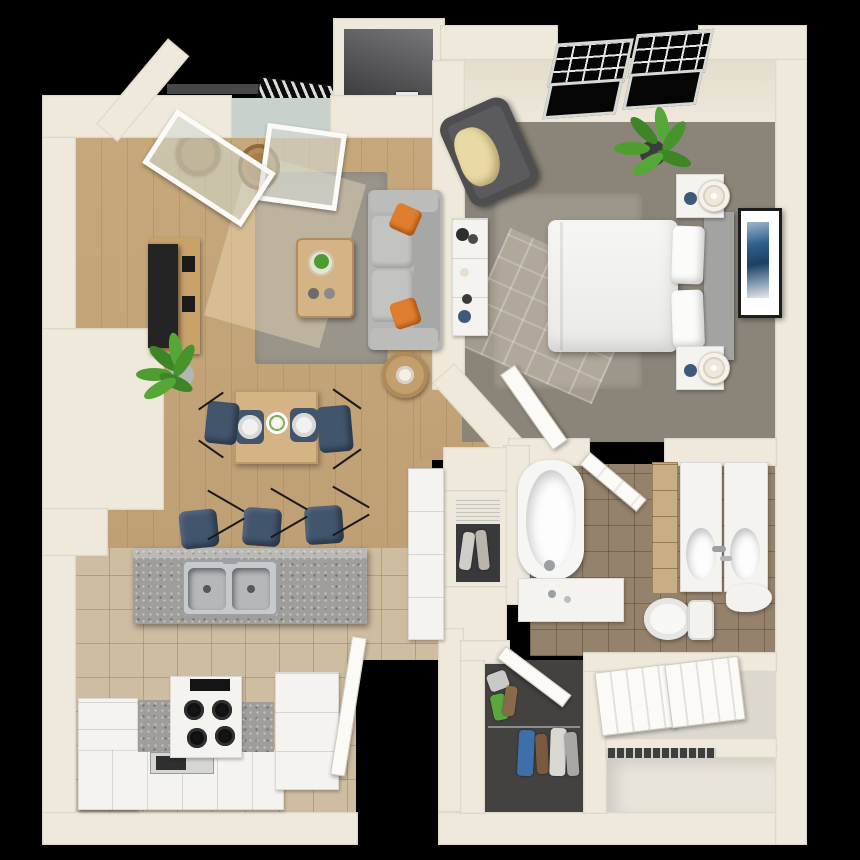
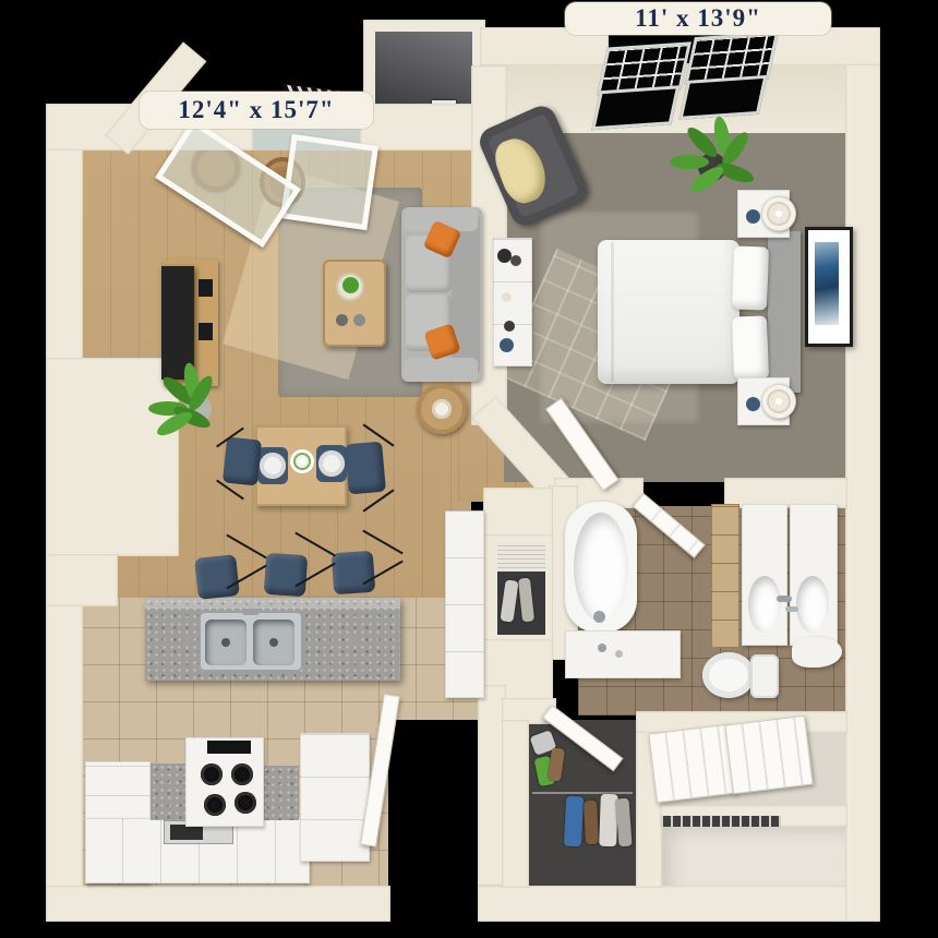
+ 11' x 13'9"
+ 12'4" x 15'7"
